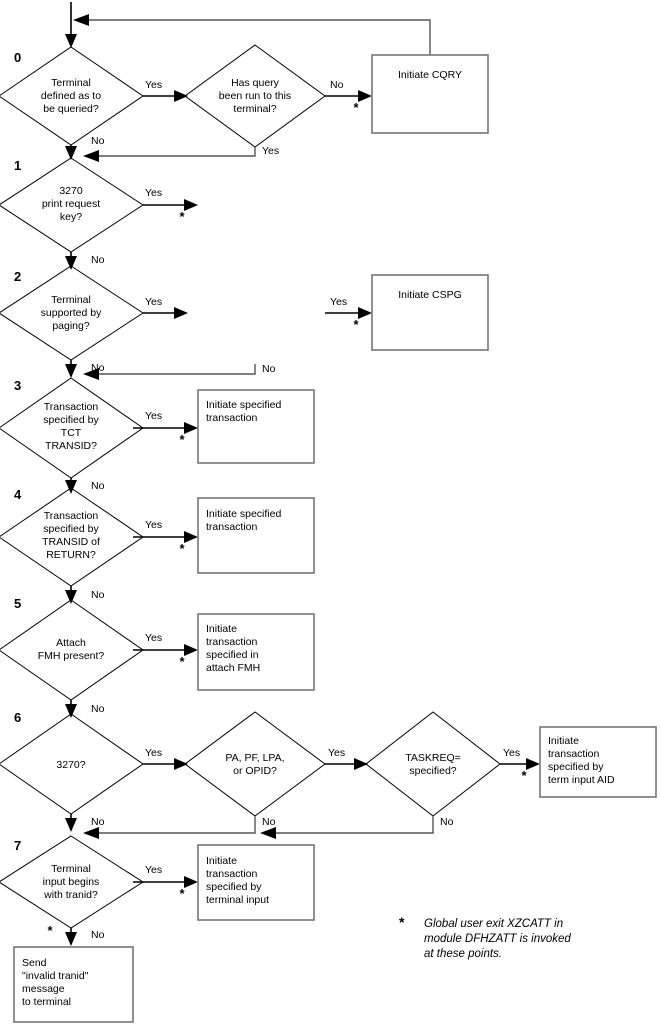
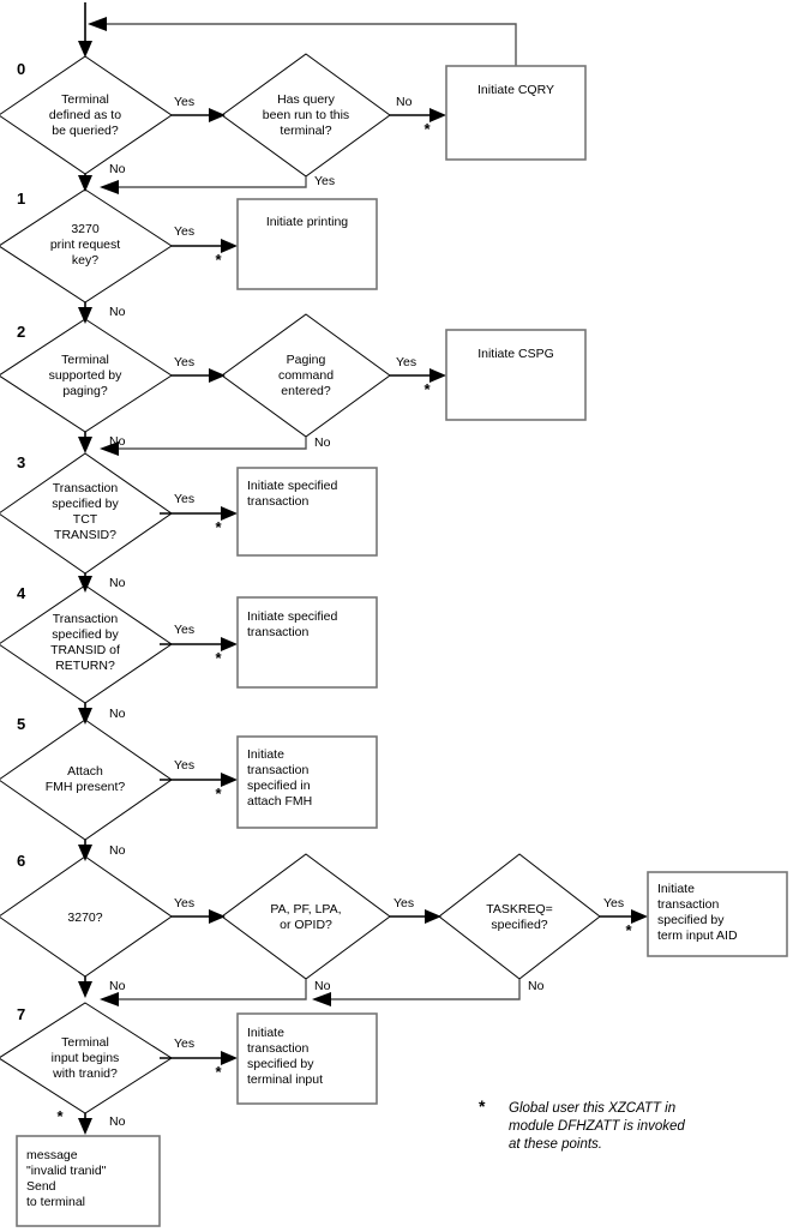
  0
  1
  2
  3
  4
  5
  6
  7
  Terminal
  defined as to
  be queried?
  Yes
  Has query
  been run to this
  terminal?
  No
  *
  Initiate CQRY
  No
  Yes
  3270
  print request
  key?
  Yes
  *
+ Initiate printing
  No
  Terminal
  supported by
  paging?
  Yes
+ Paging
+ command
+ entered?
  Yes
  *
  Initiate CSPG
  No
  No
  Transaction
  specified by
  TCT
  TRANSID?
  Yes
  *
  Initiate specified
  transaction
  No
  Transaction
  specified by
  TRANSID of
  RETURN?
  Yes
  *
  Initiate specified
  transaction
  No
  Attach
  FMH present?
  Yes
  *
  Initiate
  transaction
  specified in
  attach FMH
  No
  3270?
  Yes
  PA, PF, LPA,
  or OPID?
  Yes
  TASKREQ=
  specified?
  Yes
  *
  Initiate
  transaction
  specified by
  term input AID
  No
  No
  No
  Terminal
  input begins
  with tranid?
  Yes
  *
  Initiate
  transaction
  specified by
  terminal input
  *
  No
- Send
+ message
  "invalid tranid"
- message
+ Send
  to terminal
  *
- Global user exit XZCATT in
+ Global user this XZCATT in
  module DFHZATT is invoked
  at these points.
